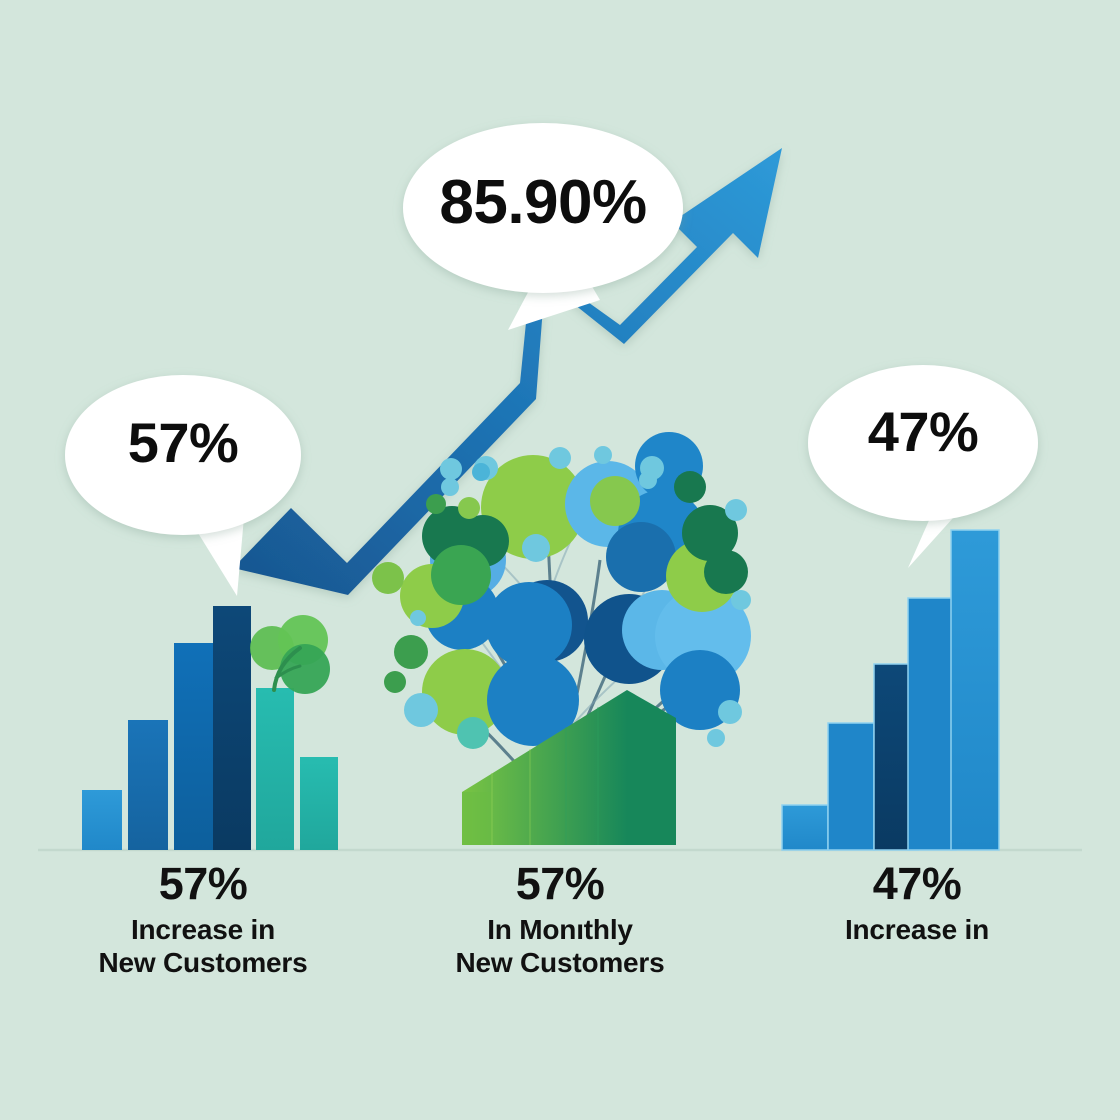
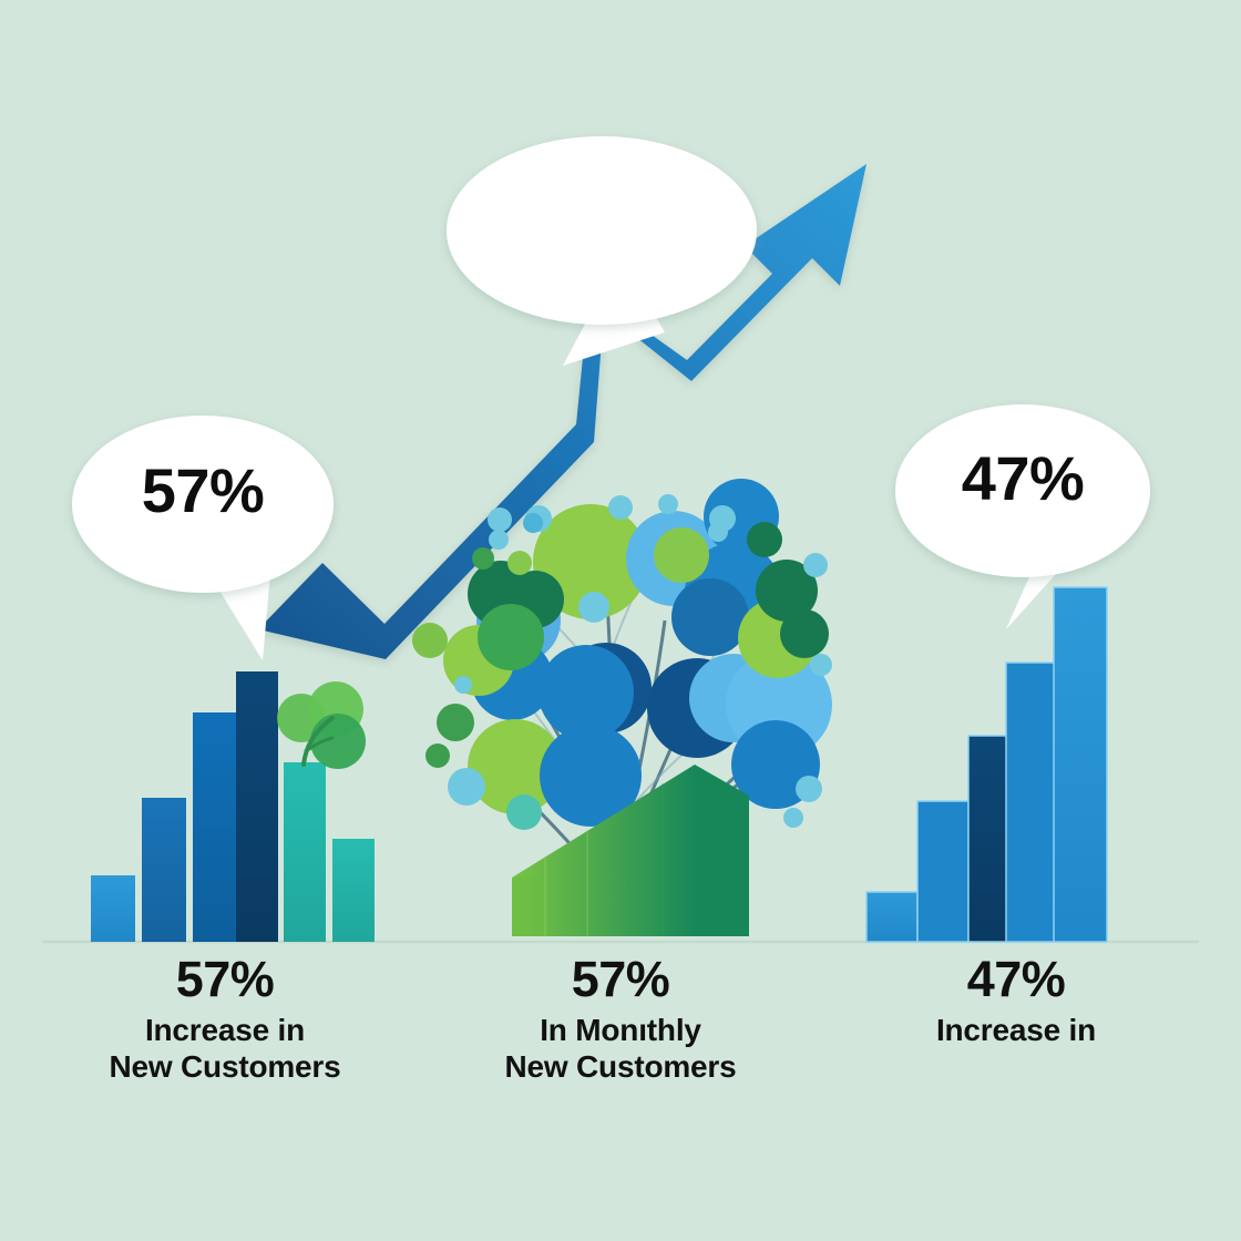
- 85.90%
  57%
  47%
  57%
  Increase in
  New Customers
  57%
  In Monıthly
  New Customers
  47%
  Increase in
